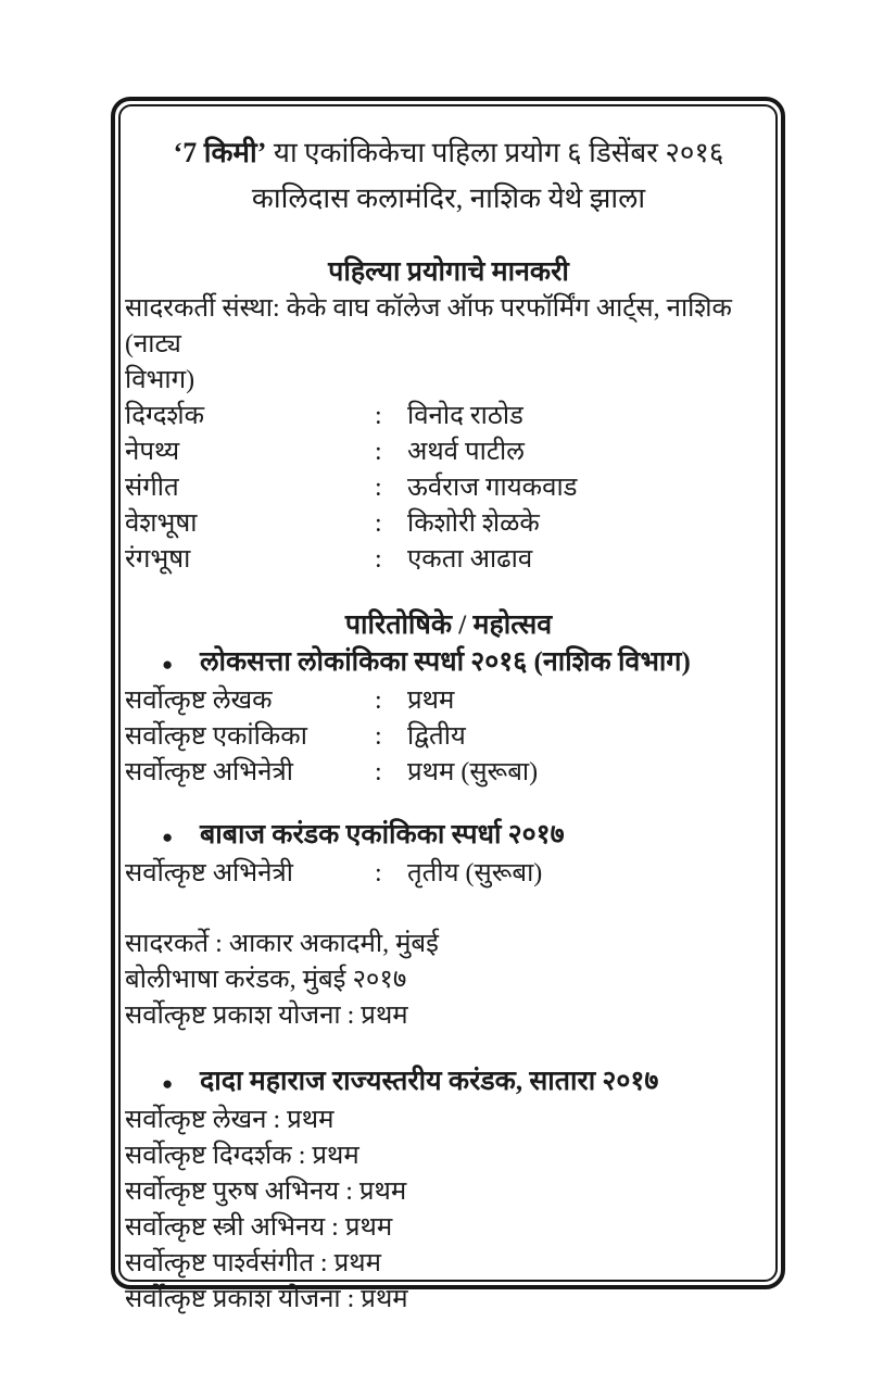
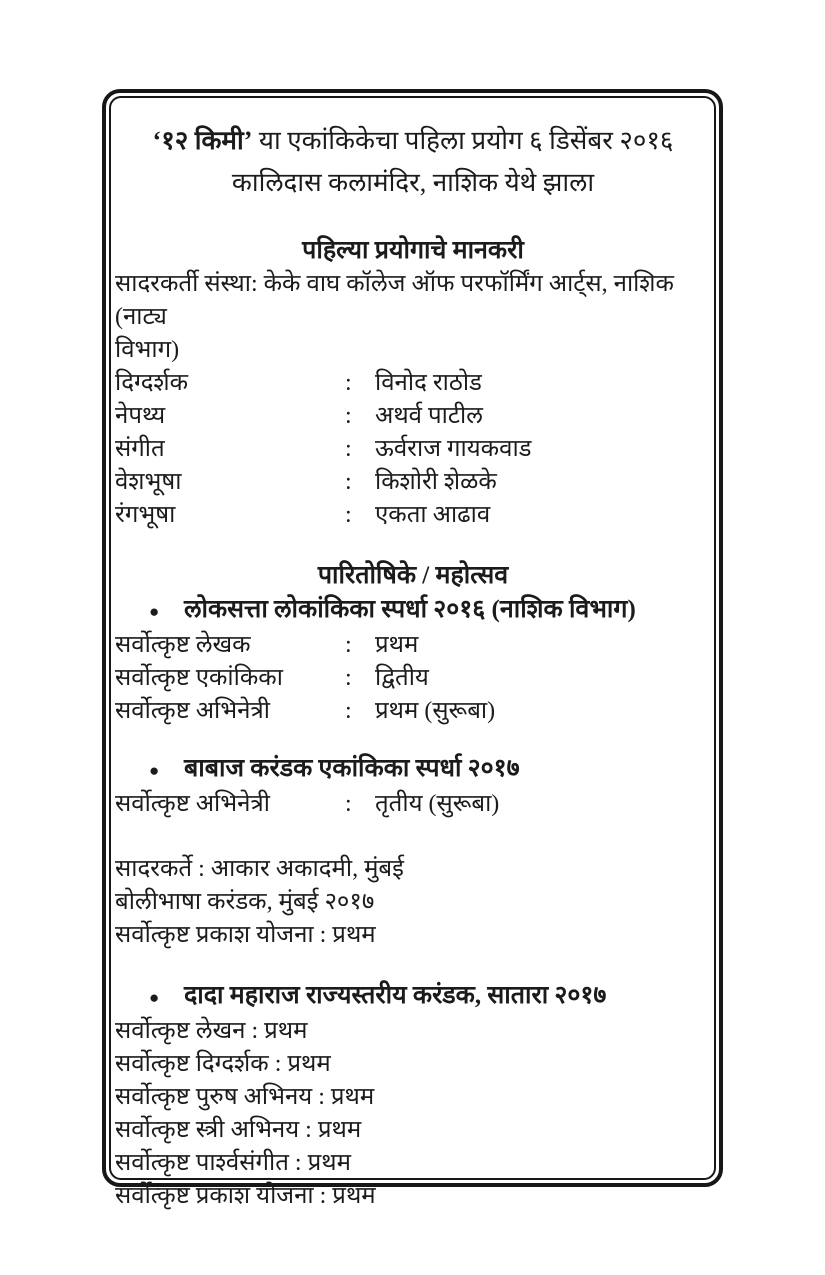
- ‘7 किमी’ या एकांकिकेचा पहिला प्रयोग ६ डिसेंबर २०१६
+ ‘१२ किमी’ या एकांकिकेचा पहिला प्रयोग ६ डिसेंबर २०१६
  कालिदास कलामंदिर, नाशिक येथे झाला
  पहिल्या प्रयोगाचे मानकरी
  सादरकर्ती संस्था: केके वाघ कॉलेज ऑफ परफॉर्मिंग आर्ट्स, नाशिक (नाट्य
  विभाग)
  दिग्दर्शक
  :
  विनोद राठोड
  नेपथ्य
  :
  अथर्व पाटील
  संगीत
  :
  ऊर्वराज गायकवाड
  वेशभूषा
  :
  किशोरी शेळके
  रंगभूषा
  :
  एकता आढाव
  पारितोषिके / महोत्सव
  ●
  लोकसत्ता लोकांकिका स्पर्धा २०१६ (नाशिक विभाग)
  सर्वोत्कृष्ट लेखक
  :
  प्रथम
  सर्वोत्कृष्ट एकांकिका
  :
  द्वितीय
  सर्वोत्कृष्ट अभिनेत्री
  :
  प्रथम (सुरूबा)
  ●
  बाबाज करंडक एकांकिका स्पर्धा २०१७
  सर्वोत्कृष्ट अभिनेत्री
  :
  तृतीय (सुरूबा)
  सादरकर्ते : आकार अकादमी, मुंबई
  बोलीभाषा करंडक, मुंबई २०१७
  सर्वोत्कृष्ट प्रकाश योजना : प्रथम
  ●
  दादा महाराज राज्यस्तरीय करंडक, सातारा २०१७
  सर्वोत्कृष्ट लेखन : प्रथम
  सर्वोत्कृष्ट दिग्दर्शक : प्रथम
  सर्वोत्कृष्ट पुरुष अभिनय : प्रथम
  सर्वोत्कृष्ट स्त्री अभिनय : प्रथम
  सर्वोत्कृष्ट पार्श्वसंगीत : प्रथम
  सर्वोत्कृष्ट प्रकाश योजना : प्रथम
